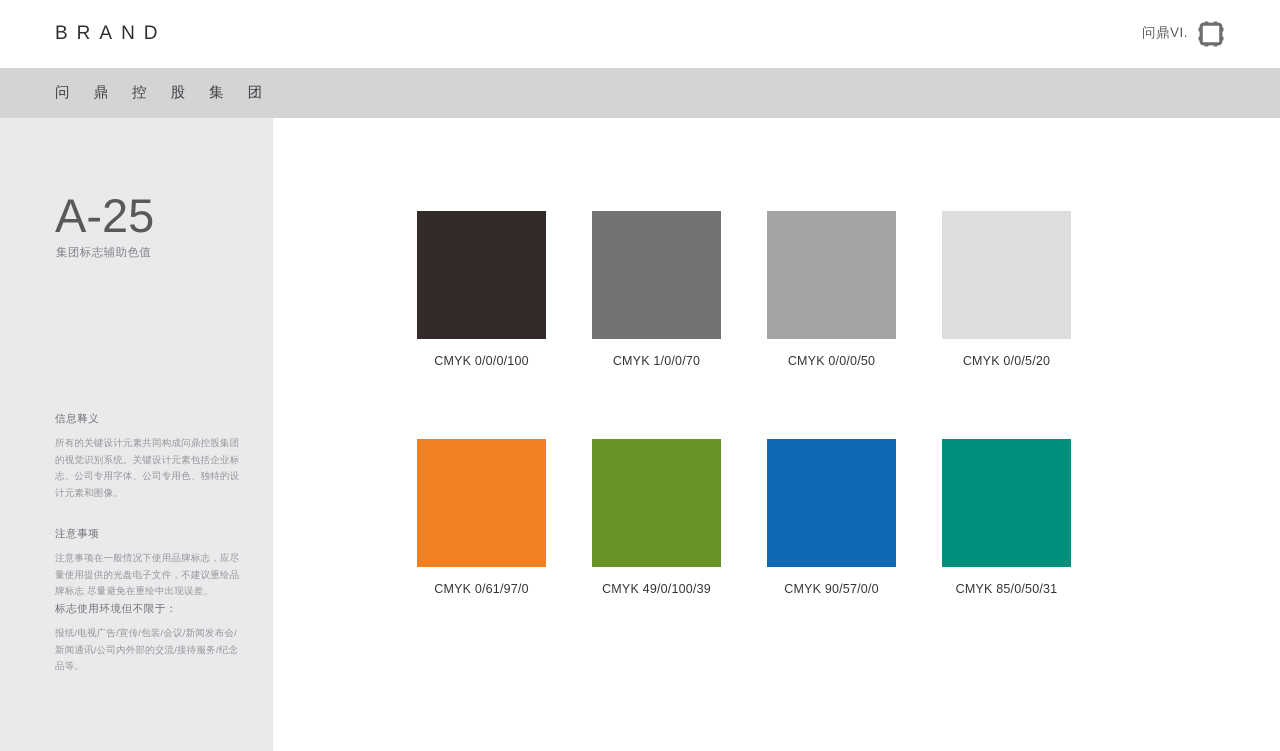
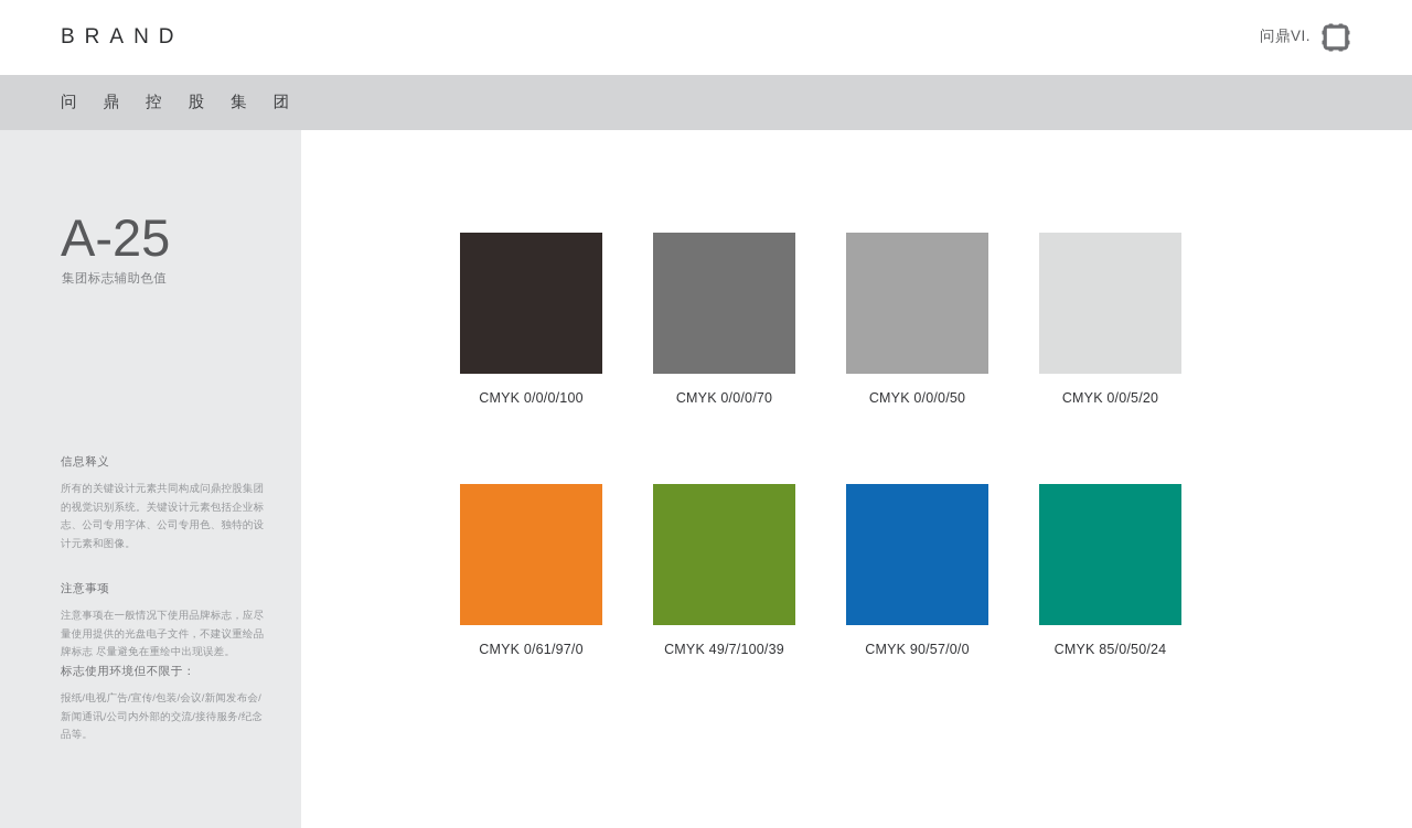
  BRAND
  问鼎VI.
  问 鼎 控 股 集 团
  A-25
  集团标志辅助色值
  信息释义
  所有的关键设计元素共同构成问鼎控股集团的视觉识别系统。关键设计元素包括企业标志、公司专用字体、公司专用色、独特的设计元素和图像。
  注意事项
  注意事项在一般情况下使用品牌标志，应尽量使用提供的光盘电子文件，不建议重绘品牌标志 尽量避免在重绘中出现误差。
  标志使用环境但不限于：
  报纸/电视广告/宣传/包装/会议/新闻发布会/新闻通讯/公司内外部的交流/接待服务/纪念品等。
  CMYK 0/0/0/100
- CMYK 1/0/0/70
+ CMYK 0/0/0/70
  CMYK 0/0/0/50
  CMYK 0/0/5/20
  CMYK 0/61/97/0
- CMYK 49/0/100/39
+ CMYK 49/7/100/39
  CMYK 90/57/0/0
- CMYK 85/0/50/31
+ CMYK 85/0/50/24
